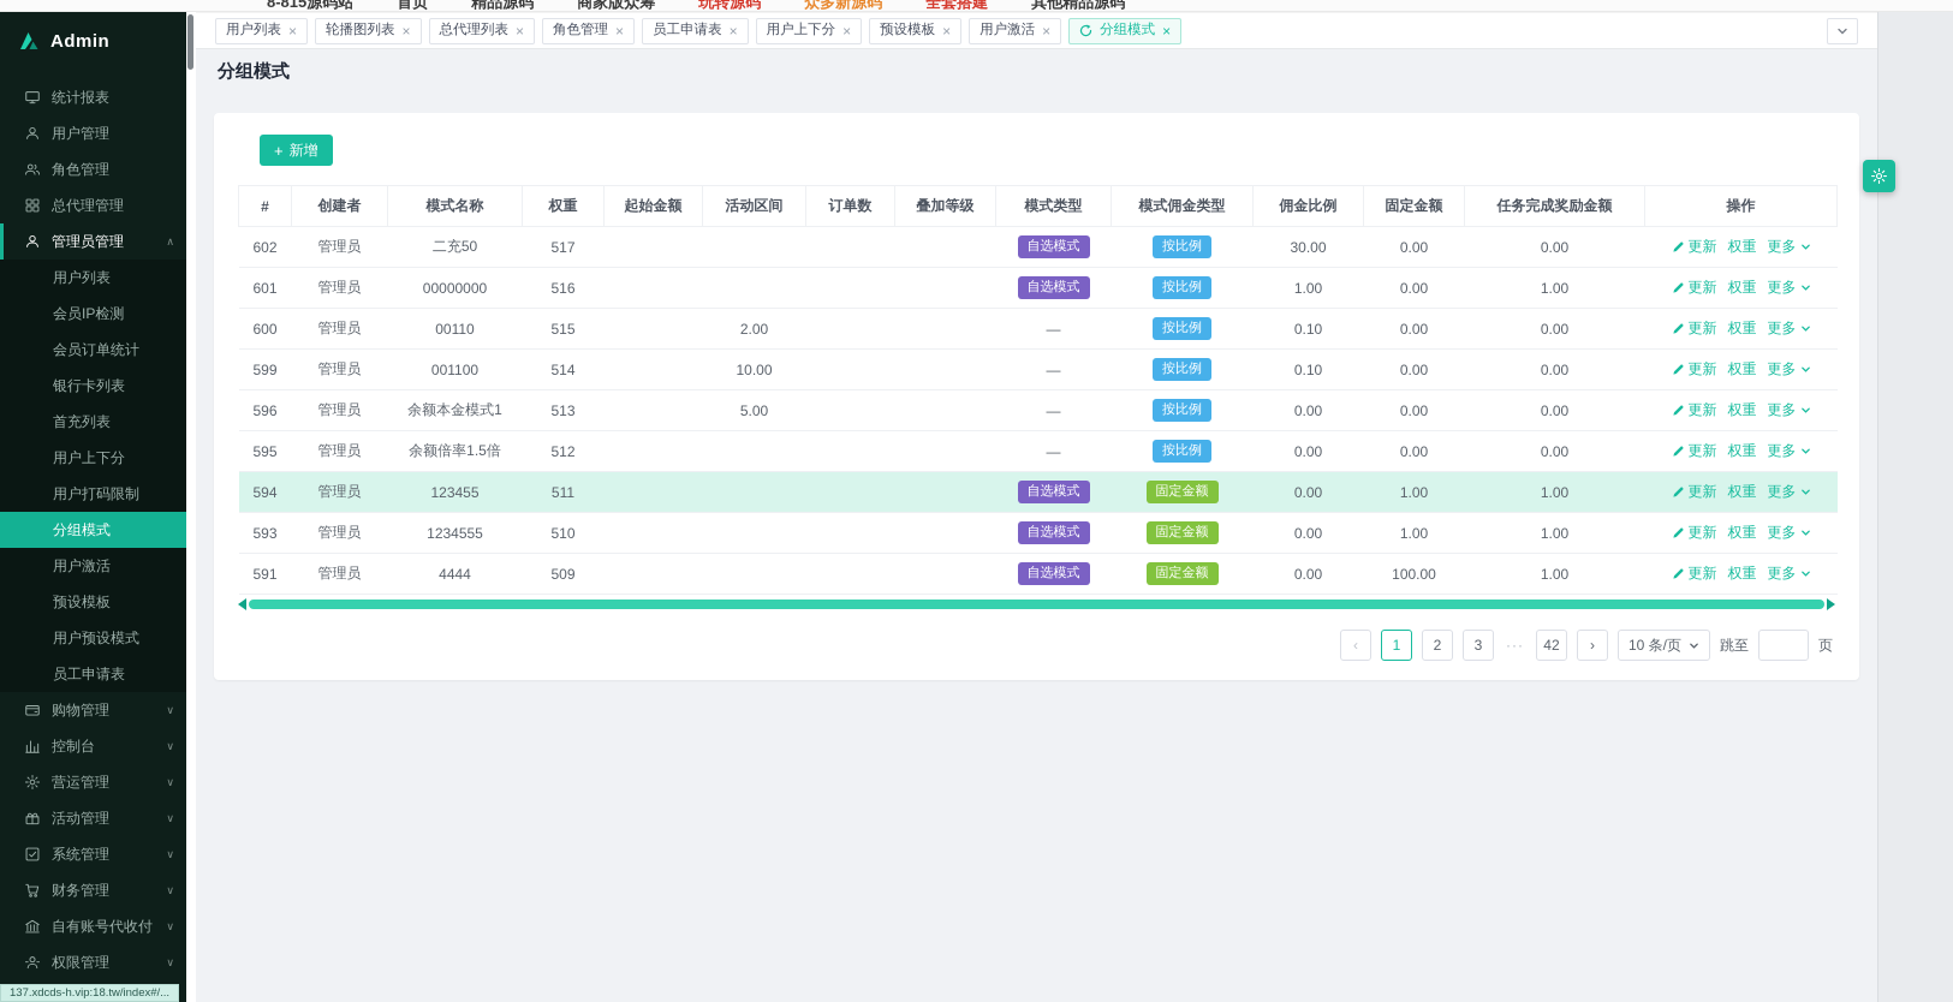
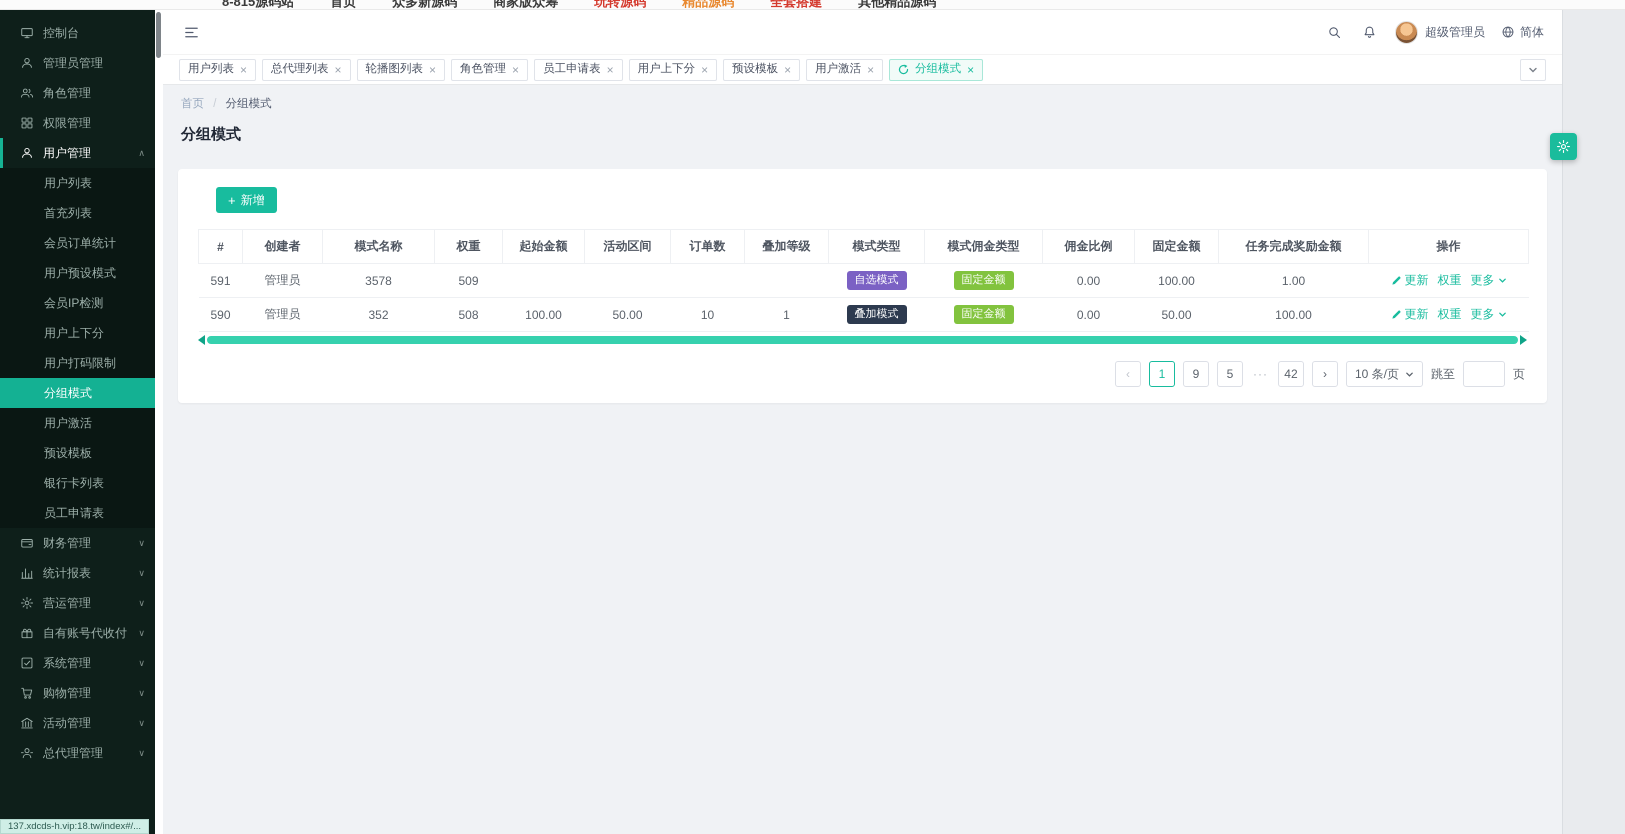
  8-815源码站
  首页
- 精品源码
+ 众多新源码
  商家版众筹
  玩转源码
- 众多新源码
+ 精品源码
  全套搭建
  其他精品源码
- Admin
- 统计报表
+ 控制台
- 用户管理
+ 管理员管理
  角色管理
- 总代理管理
+ 权限管理
- 管理员管理
+ 用户管理
  ∧
  用户列表
- 会员IP检测
+ 首充列表
  会员订单统计
- 银行卡列表
+ 用户预设模式
- 首充列表
+ 会员IP检测
  用户上下分
  用户打码限制
  分组模式
  用户激活
  预设模板
- 用户预设模式
+ 银行卡列表
  员工申请表
- 购物管理
+ 财务管理
  ∨
- 控制台
+ 统计报表
  ∨
  营运管理
  ∨
- 活动管理
+ 自有账号代收付
  ∨
  系统管理
  ∨
- 财务管理
+ 购物管理
  ∨
- 自有账号代收付
+ 活动管理
  ∨
- 权限管理
+ 总代理管理
  ∨
+ 超级管理员
+ 简体
  用户列表
  ×
- 轮播图列表
+ 总代理列表
  ×
- 总代理列表
+ 轮播图列表
  ×
  角色管理
  ×
  员工申请表
  ×
  用户上下分
  ×
  预设模板
  ×
  用户激活
  ×
  分组模式
  ×
+ 首页 / 分组模式
  分组模式
  +
  新增
  #	创建者	模式名称	权重	起始金额	活动区间	订单数	叠加等级	模式类型	模式佣金类型	佣金比例	固定金额	任务完成奖励金额	操作
- 602	管理员	二充50	517					自选模式	按比例	30.00	0.00	0.00	更新 权重 更多
- 601	管理员	00000000	516					自选模式	按比例	1.00	0.00	1.00	更新 权重 更多
- 600	管理员	00110	515		2.00			—	按比例	0.10	0.00	0.00	更新 权重 更多
- 599	管理员	001100	514		10.00			—	按比例	0.10	0.00	0.00	更新 权重 更多
- 596	管理员	余额本金模式1	513		5.00			—	按比例	0.00	0.00	0.00	更新 权重 更多
- 595	管理员	余额倍率1.5倍	512					—	按比例	0.00	0.00	0.00	更新 权重 更多
- 594	管理员	123455	511					自选模式	固定金额	0.00	1.00	1.00	更新 权重 更多
- 593	管理员	1234555	510					自选模式	固定金额	0.00	1.00	1.00	更新 权重 更多
- 591	管理员	4444	509					自选模式	固定金额	0.00	100.00	1.00	更新 权重 更多
+ 591	管理员	3578	509					自选模式	固定金额	0.00	100.00	1.00	更新 权重 更多
+ 590	管理员	352	508	100.00	50.00	10	1	叠加模式	固定金额	0.00	50.00	100.00	更新 权重 更多
  ‹
  1
- 2
+ 9
- 3
+ 5
  ···
  42
  ›
  10 条/页
  跳至
  页
  137.xdcds-h.vip:18.tw/index#/...
